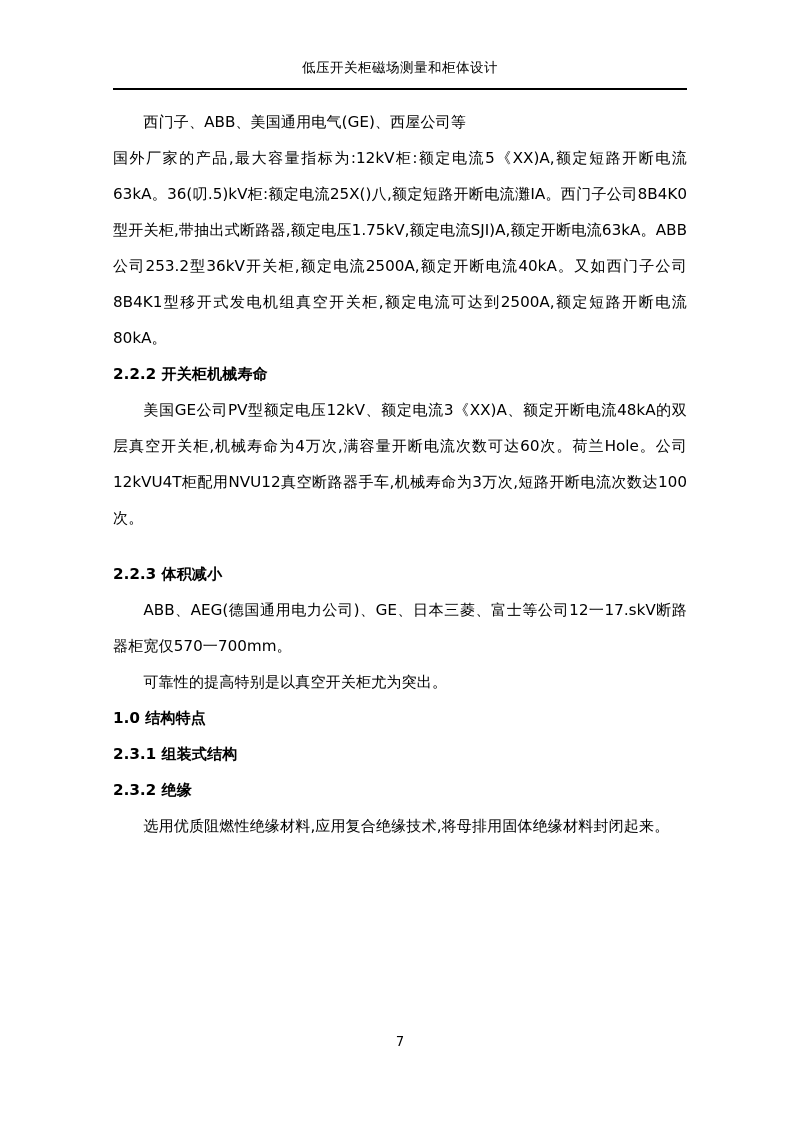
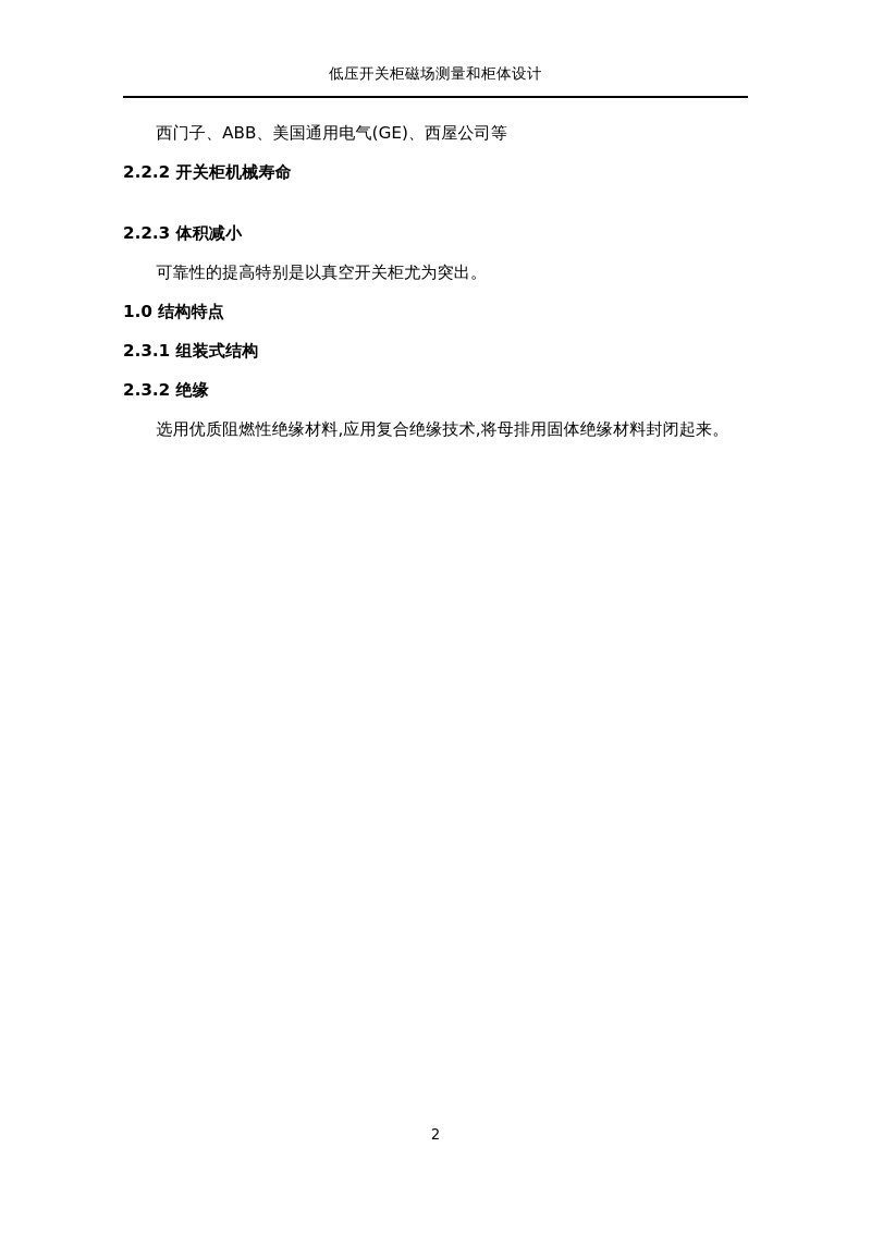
  低压开关柜磁场测量和柜体设计
  西门子、ABB、美国通用电气(GE)、西屋公司等
- 国外厂家的产品,最大容量指标为:12kV柜:额定电流5《XX)A,额定短路开断电流63kA。36(叨.5)kV柜:额定电流25X()八,额定短路开断电流灘IA。西门子公司8B4K0型开关柜,带抽出式断路器,额定电压1.75kV,额定电流SJI)A,额定开断电流63kA。ABB公司253.2型36kV开关柜,额定电流2500A,额定开断电流40kA。又如西门子公司8B4K1型移开式发电机组真空开关柜,额定电流可达到2500A,额定短路开断电流80kA。
  2.2.2 开关柜机械寿命
- 美国GE公司PV型额定电压12kV、额定电流3《XX)A、额定开断电流48kA的双层真空开关柜,机械寿命为4万次,满容量开断电流次数可达60次。荷兰Hole。公司12kVU4T柜配用NVU12真空断路器手车,机械寿命为3万次,短路开断电流次数达100次。
  2.2.3 体积减小
- ABB、AEG(德国通用电力公司)、GE、日本三菱、富士等公司12一17.skV断路器柜宽仅570一700mm。
  可靠性的提高特别是以真空开关柜尤为突出。
  1.0 结构特点
  2.3.1 组装式结构
  2.3.2 绝缘
  选用优质阻燃性绝缘材料,应用复合绝缘技术,将母排用固体绝缘材料封闭起来。
- 7
+ 2
